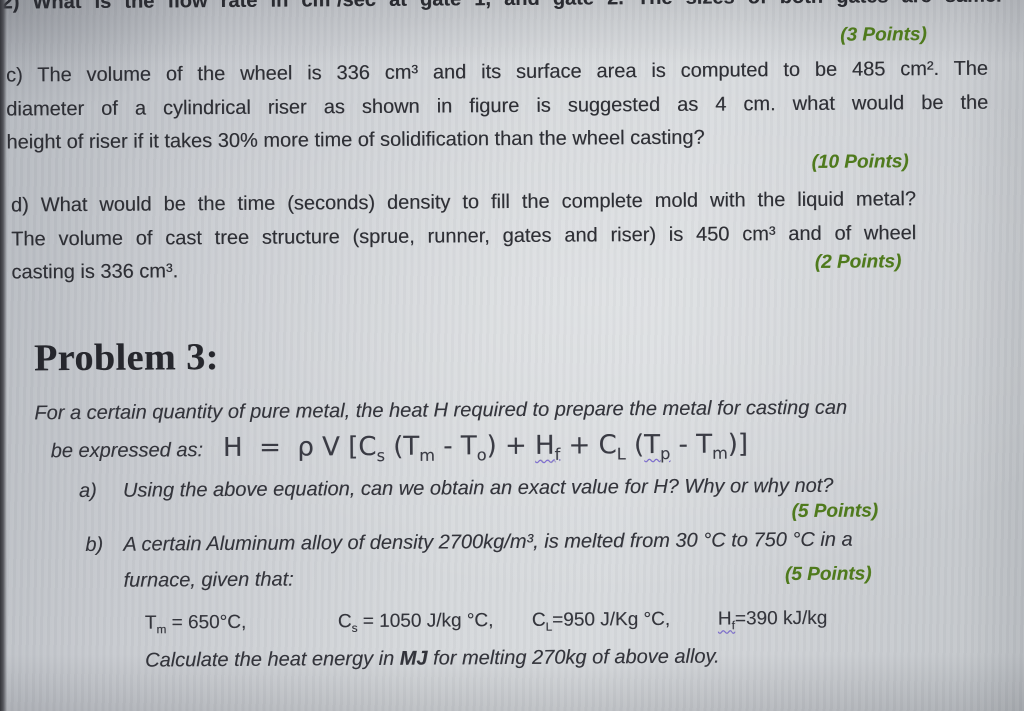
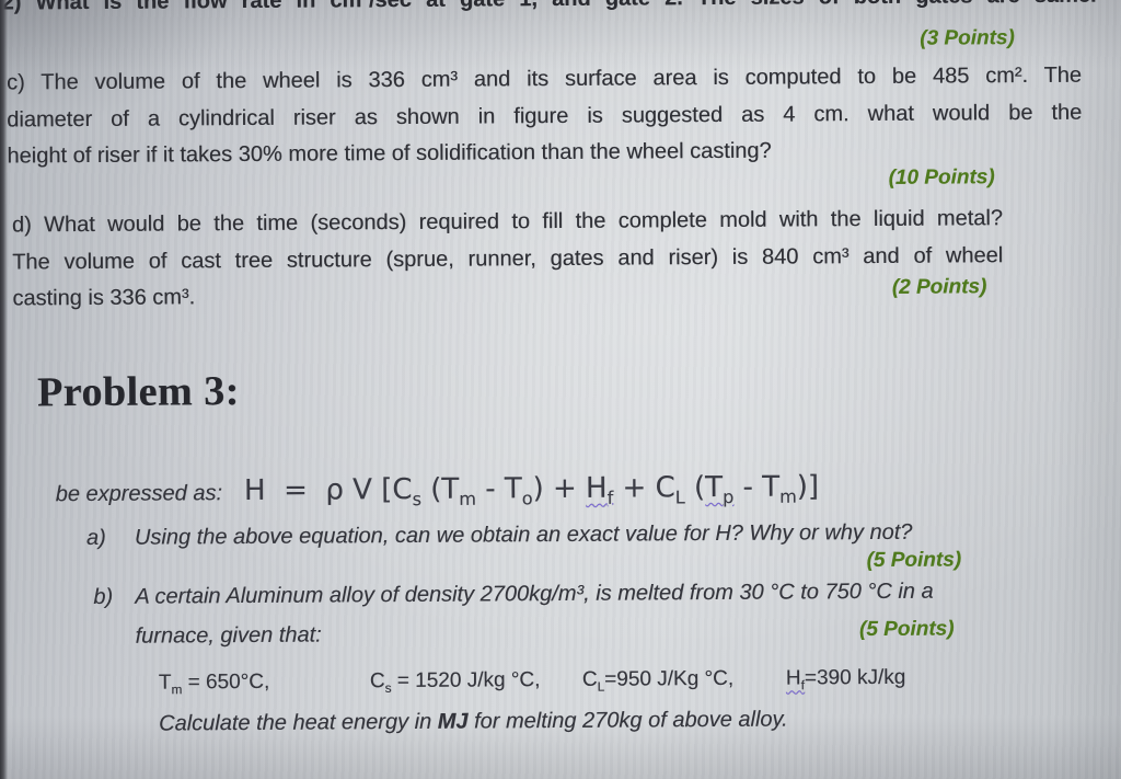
  (3 Points)
  wheel is 336 cm³ and its surface area is computed to be 485 cm². The
  ical riser as shown in figure is suggested as 4 cm. what would be the
  height of riser if it takes 30% more time of solidification than the wheel casting?
  (10 Points)
- d) What would be the time (seconds) density to fill the complete mold with the liquid metal?
+ d) What would be the time (seconds) required to fill the complete mold with the liquid metal?
- The volume of cast tree structure (sprue, runner, gates and riser) is 450 cm³ and of wheel
+ The volume of cast tree structure (sprue, runner, gates and riser) is 840 cm³ and of wheel
  casting is 336 cm³.
  (2 Points)
  Problem 3:
- For a certain quantity of pure metal, the heat H required to prepare the metal for casting can
  be expressed as:
  H = ρ V [Cs (Tm - To) + Hf + CL (Tp - Tm)]
  a)
  Using the above equation, can we obtain an exact value for H? Why or why not?
  (5 Points)
  b)
  A certain Aluminum alloy of density 2700kg/m³, is melted from 30 °C to 750 °C in a
  furnace, given that:
  (5 Points)
  Tm = 650°C,
- Cs = 1050 J/kg °C,
+ Cs = 1520 J/kg °C,
  CL=950 J/Kg °C,
  Hf=390 kJ/kg
  Calculate the heat energy in MJ for melting 270kg of above alloy.
